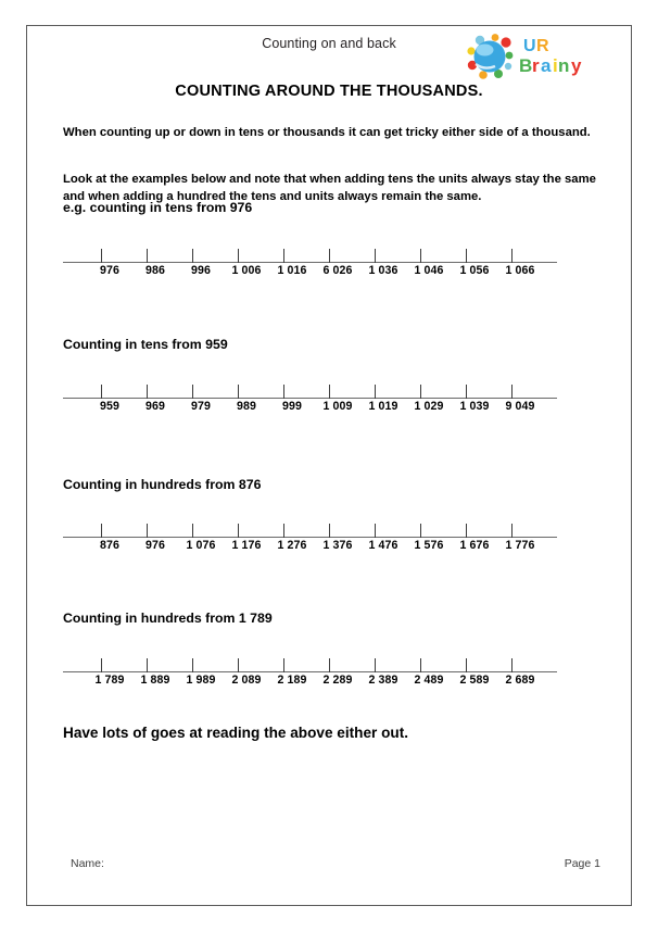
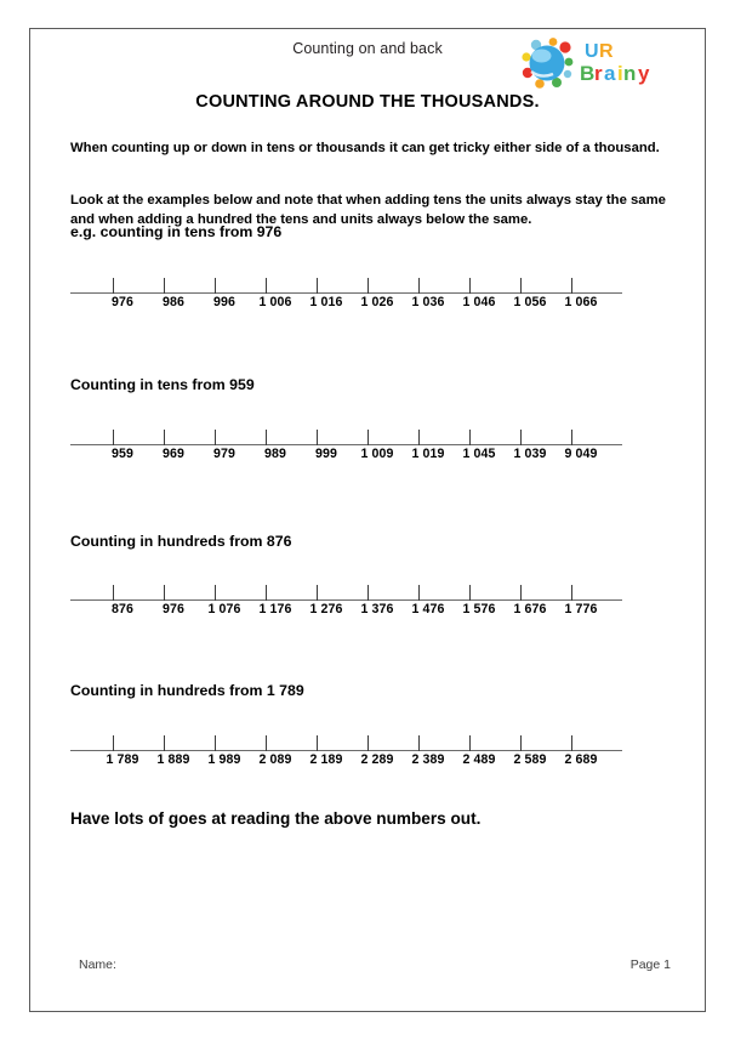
  Counting on and back
  U
  R
  B
  r
  a
  i
  n
  y
  COUNTING AROUND THE THOUSANDS.
  When counting up or down in tens or thousands it can get tricky either side of a thousand.
- Look at the examples below and note that when adding tens the units always stay the same and when adding a hundred the tens and units always remain the same.
+ Look at the examples below and note that when adding tens the units always stay the same and when adding a hundred the tens and units always below the same.
  e.g. counting in tens from 976
  976
  986
  996
  1 006
  1 016
- 6 026
+ 1 026
  1 036
  1 046
  1 056
  1 066
  Counting in tens from 959
  959
  969
  979
  989
  999
  1 009
  1 019
- 1 029
+ 1 045
  1 039
  9 049
  Counting in hundreds from 876
  876
  976
  1 076
  1 176
  1 276
  1 376
  1 476
  1 576
  1 676
  1 776
  Counting in hundreds from 1 789
  1 789
  1 889
  1 989
  2 089
  2 189
  2 289
  2 389
  2 489
  2 589
  2 689
- Have lots of goes at reading the above either out.
+ Have lots of goes at reading the above numbers out.
  Name:
  Page 1
